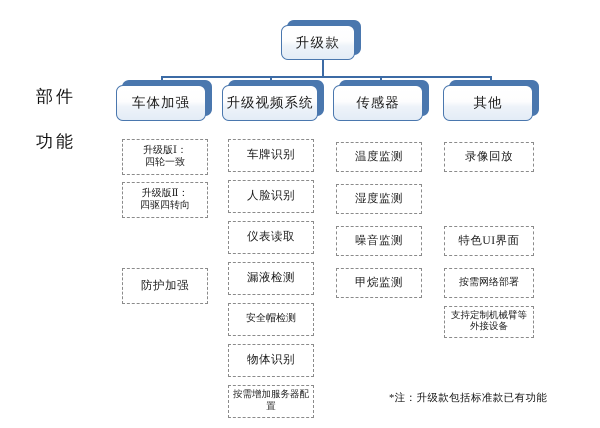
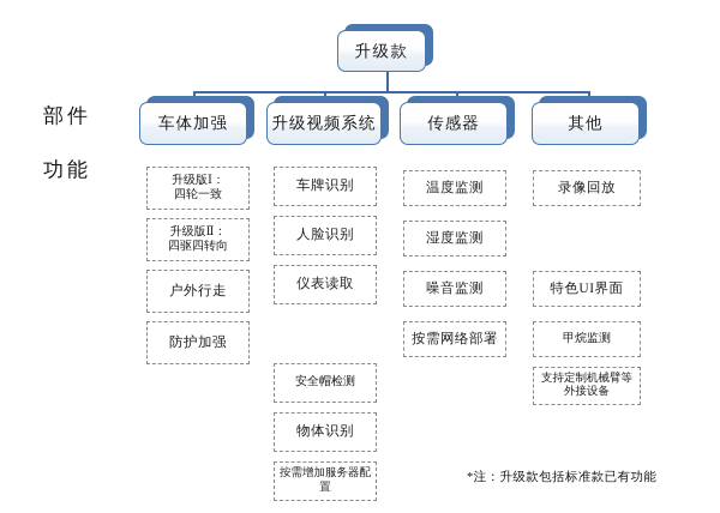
  部件
  功能
  升级款
  车体加强
  升级视频系统
  传感器
  其他
  升级版Ⅰ：
  四轮一致
  升级版Ⅱ：
  四驱四转向
+ 户外行走
  防护加强
  车牌识别
  人脸识别
  仪表读取
- 漏液检测
  安全帽检测
  物体识别
  按需增加服务器配置
  温度监测
  湿度监测
  噪音监测
- 甲烷监测
+ 按需网络部署
  录像回放
  特色UI界面
- 按需网络部署
+ 甲烷监测
  支持定制机械臂等外接设备
  *注：升级款包括标准款已有功能
